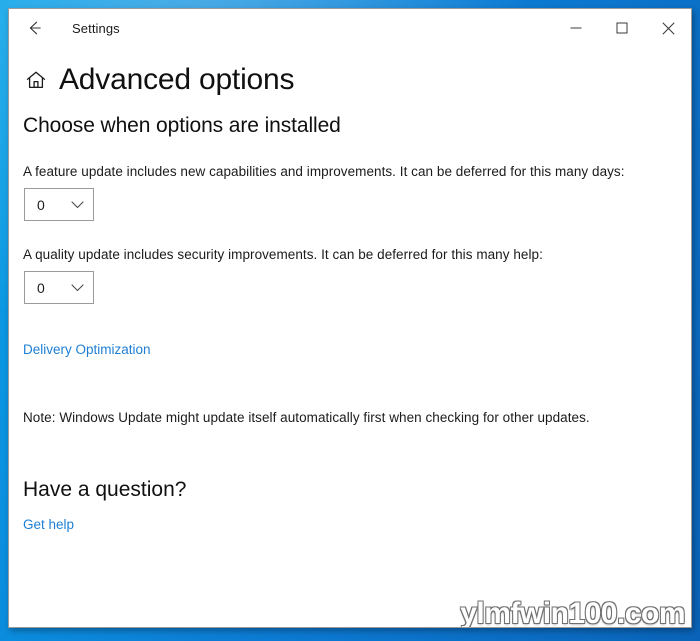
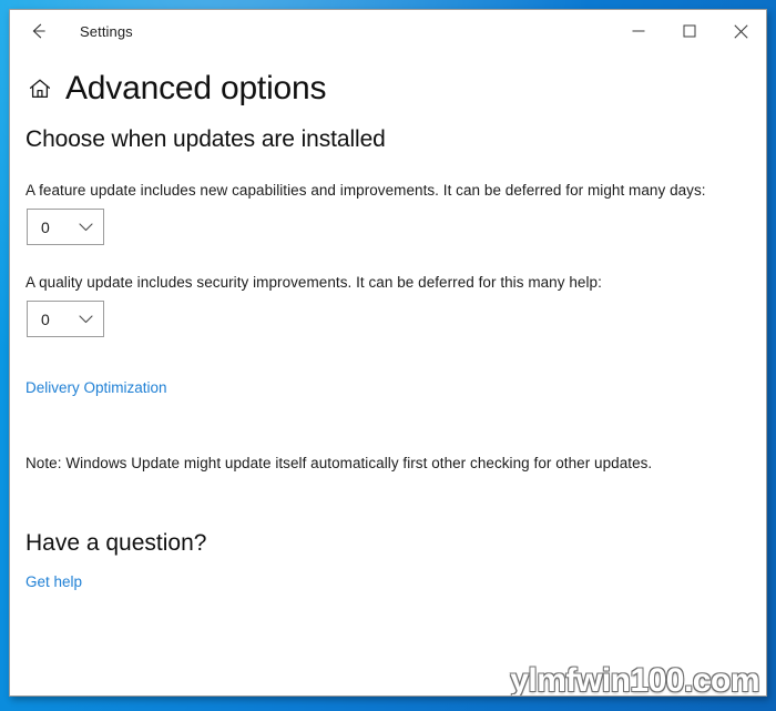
  Settings
  Advanced options
- Choose when options are installed
+ Choose when updates are installed
- A feature update includes new capabilities and improvements. It can be deferred for this many days:
+ A feature update includes new capabilities and improvements. It can be deferred for might many days:
  0
  A quality update includes security improvements. It can be deferred for this many help:
  0
  Delivery Optimization
- Note: Windows Update might update itself automatically first when checking for other updates.
+ Note: Windows Update might update itself automatically first other checking for other updates.
  Have a question?
  Get help
  ylmfwin100.com
